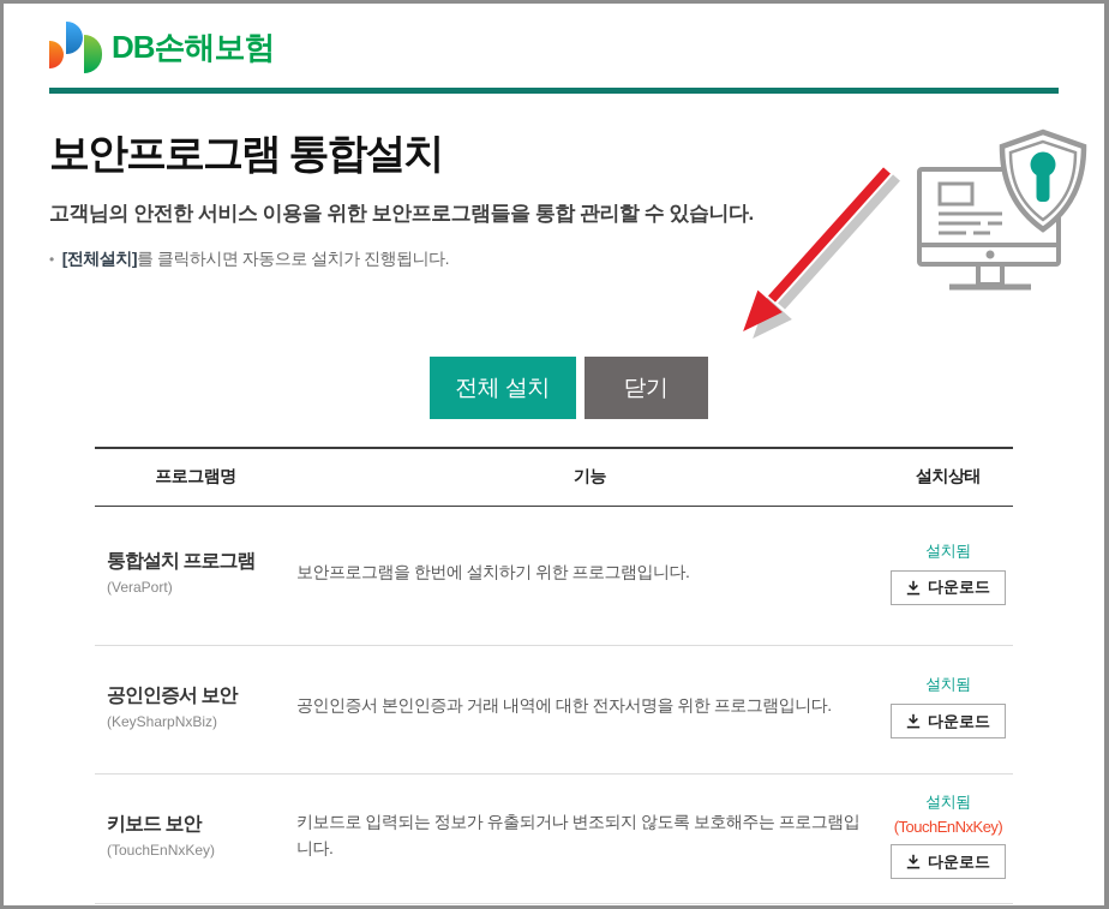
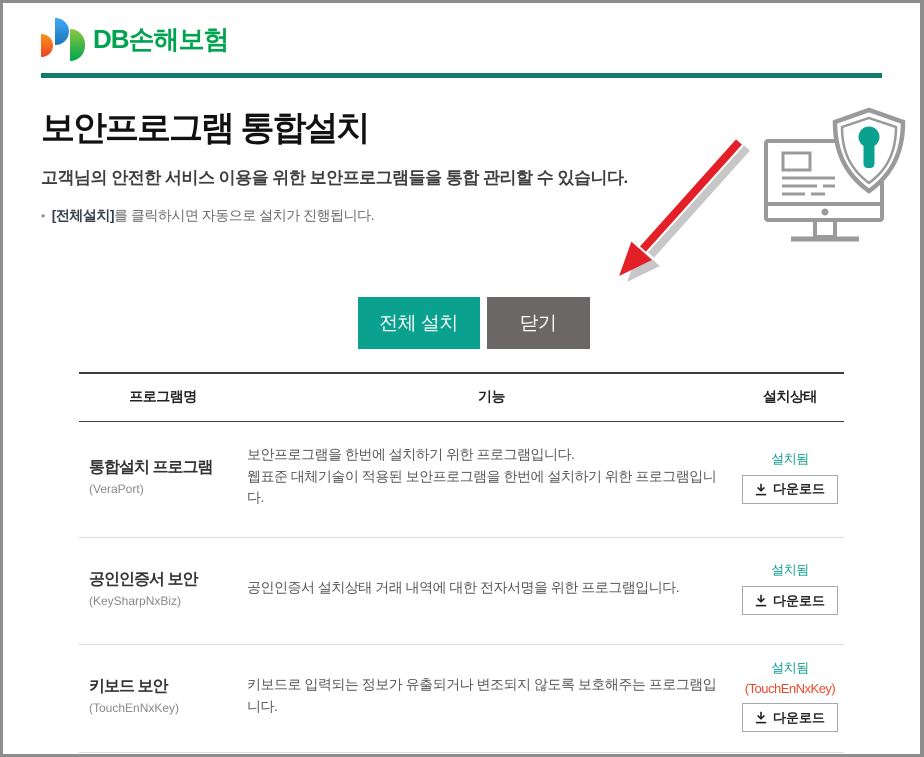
  DB손해보험
  보안프로그램 통합설치
  고객님의 안전한 서비스 이용을 위한 보안프로그램들을 통합 관리할 수 있습니다.
  [전체설치]를 클릭하시면 자동으로 설치가 진행됩니다.
  전체 설치
  닫기
  프로그램명
  기능
  설치상태
  통합설치 프로그램
  (VeraPort)
  보안프로그램을 한번에 설치하기 위한 프로그램입니다.
+ 웹표준 대체기술이 적용된 보안프로그램을 한번에 설치하기 위한 프로그램입니다.
  설치됨
  다운로드
  공인인증서 보안
  (KeySharpNxBiz)
- 공인인증서 본인인증과 거래 내역에 대한 전자서명을 위한 프로그램입니다.
+ 공인인증서 설치상태 거래 내역에 대한 전자서명을 위한 프로그램입니다.
  설치됨
  다운로드
  키보드 보안
  (TouchEnNxKey)
  키보드로 입력되는 정보가 유출되거나 변조되지 않도록 보호해주는 프로그램입니다.
  설치됨
  (TouchEnNxKey)
  다운로드
